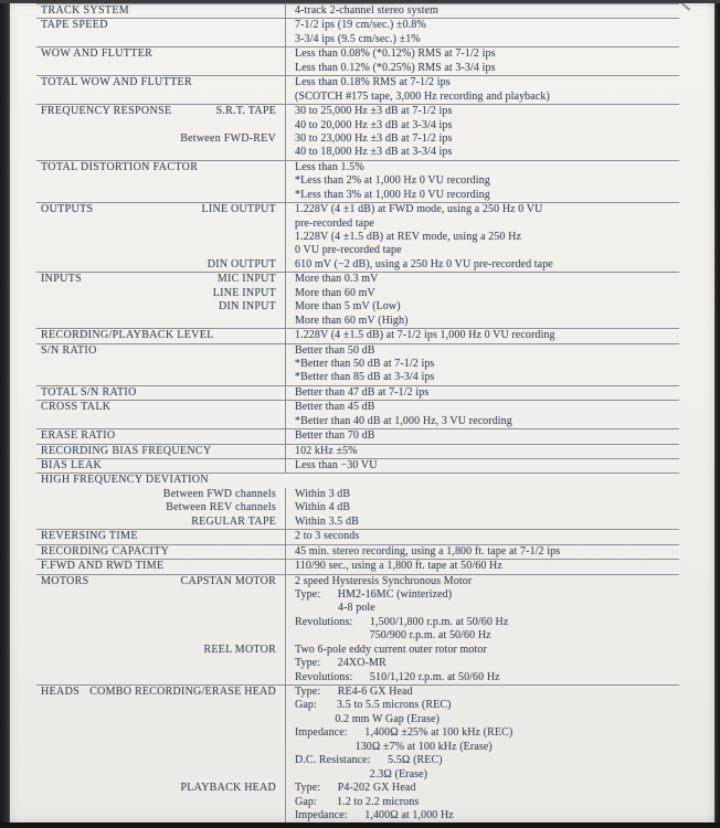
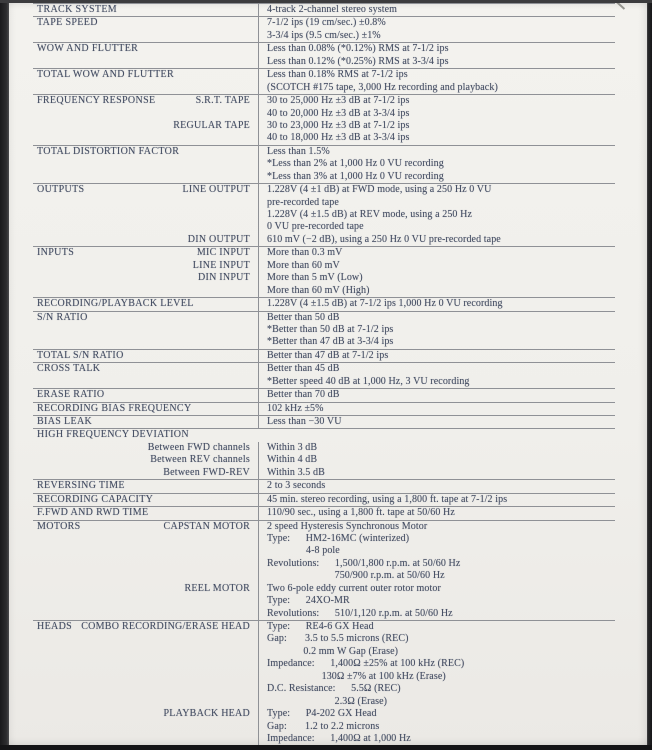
  TRACK SYSTEM
  4-track 2-channel stereo system
  TAPE SPEED
  7-1/2 ips (19 cm/sec.) ±0.8%
  3-3/4 ips (9.5 cm/sec.) ±1%
  WOW AND FLUTTER
  Less than 0.08% (*0.12%) RMS at 7-1/2 ips
  Less than 0.12% (*0.25%) RMS at 3-3/4 ips
  TOTAL WOW AND FLUTTER
  Less than 0.18% RMS at 7-1/2 ips
  (SCOTCH #175 tape, 3,000 Hz recording and playback)
  FREQUENCY RESPONSE
  S.R.T. TAPE
  30 to 25,000 Hz ±3 dB at 7-1/2 ips
  40 to 20,000 Hz ±3 dB at 3-3/4 ips
- Between FWD-REV
+ REGULAR TAPE
  30 to 23,000 Hz ±3 dB at 7-1/2 ips
  40 to 18,000 Hz ±3 dB at 3-3/4 ips
  TOTAL DISTORTION FACTOR
  Less than 1.5%
  *Less than 2% at 1,000 Hz 0 VU recording
  *Less than 3% at 1,000 Hz 0 VU recording
  OUTPUTS
  LINE OUTPUT
  1.228V (4 ±1 dB) at FWD mode, using a 250 Hz 0 VU
  pre-recorded tape
  1.228V (4 ±1.5 dB) at REV mode, using a 250 Hz
  0 VU pre-recorded tape
  DIN OUTPUT
  610 mV (−2 dB), using a 250 Hz 0 VU pre-recorded tape
  INPUTS
  MIC INPUT
  More than 0.3 mV
  LINE INPUT
  More than 60 mV
  DIN INPUT
  More than 5 mV (Low)
  More than 60 mV (High)
  RECORDING/PLAYBACK LEVEL
  1.228V (4 ±1.5 dB) at 7-1/2 ips 1,000 Hz 0 VU recording
  S/N RATIO
  Better than 50 dB
  *Better than 50 dB at 7-1/2 ips
- *Better than 85 dB at 3-3/4 ips
+ *Better than 47 dB at 3-3/4 ips
  TOTAL S/N RATIO
  Better than 47 dB at 7-1/2 ips
  CROSS TALK
  Better than 45 dB
- *Better than 40 dB at 1,000 Hz, 3 VU recording
+ *Better speed 40 dB at 1,000 Hz, 3 VU recording
  ERASE RATIO
  Better than 70 dB
  RECORDING BIAS FREQUENCY
  102 kHz ±5%
  BIAS LEAK
  Less than −30 VU
  HIGH FREQUENCY DEVIATION
  Between FWD channels
  Within 3 dB
  Between REV channels
  Within 4 dB
- REGULAR TAPE
+ Between FWD-REV
  Within 3.5 dB
  REVERSING TIME
  2 to 3 seconds
  RECORDING CAPACITY
  45 min. stereo recording, using a 1,800 ft. tape at 7-1/2 ips
  F.FWD AND RWD TIME
  110/90 sec., using a 1,800 ft. tape at 50/60 Hz
  MOTORS
  CAPSTAN MOTOR
  2 speed Hysteresis Synchronous Motor
  Type: HM2-16MC (winterized)
  4-8 pole
  Revolutions: 1,500/1,800 r.p.m. at 50/60 Hz
  750/900 r.p.m. at 50/60 Hz
  REEL MOTOR
  Two 6-pole eddy current outer rotor motor
  Type: 24XO-MR
  Revolutions: 510/1,120 r.p.m. at 50/60 Hz
  HEADS
  COMBO RECORDING/ERASE HEAD
  Type: RE4-6 GX Head
  Gap: 3.5 to 5.5 microns (REC)
  0.2 mm W Gap (Erase)
  Impedance: 1,400Ω ±25% at 100 kHz (REC)
  130Ω ±7% at 100 kHz (Erase)
  D.C. Resistance: 5.5Ω (REC)
  2.3Ω (Erase)
  PLAYBACK HEAD
  Type: P4-202 GX Head
  Gap: 1.2 to 2.2 microns
  Impedance: 1,400Ω at 1,000 Hz
